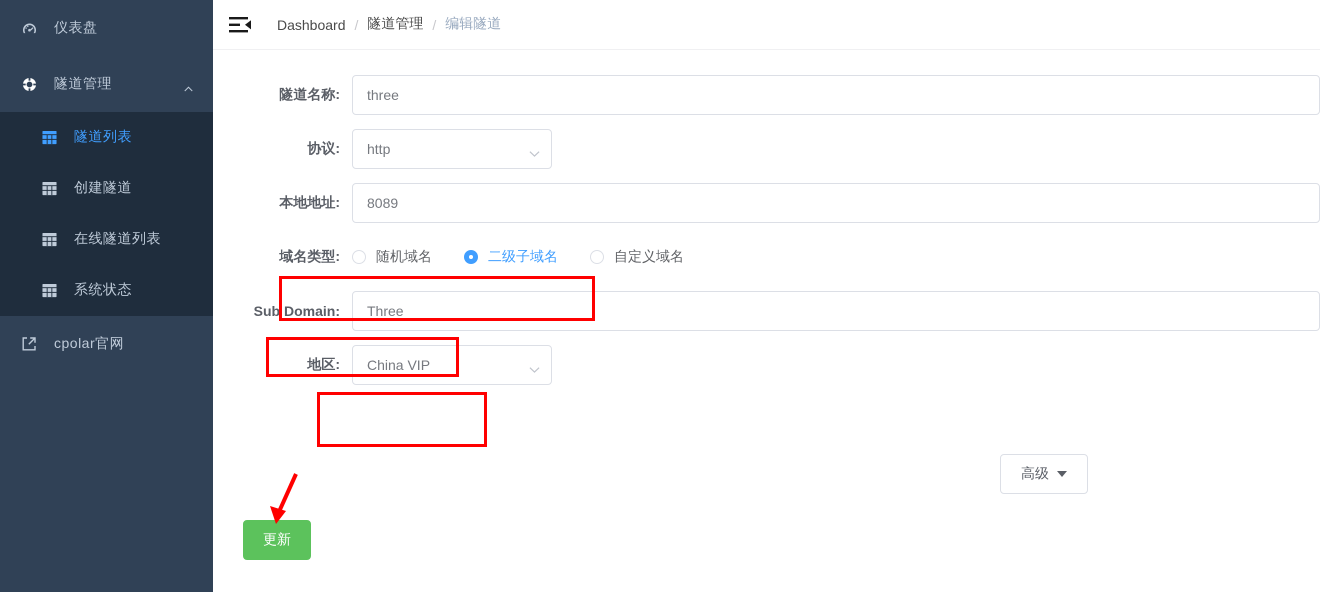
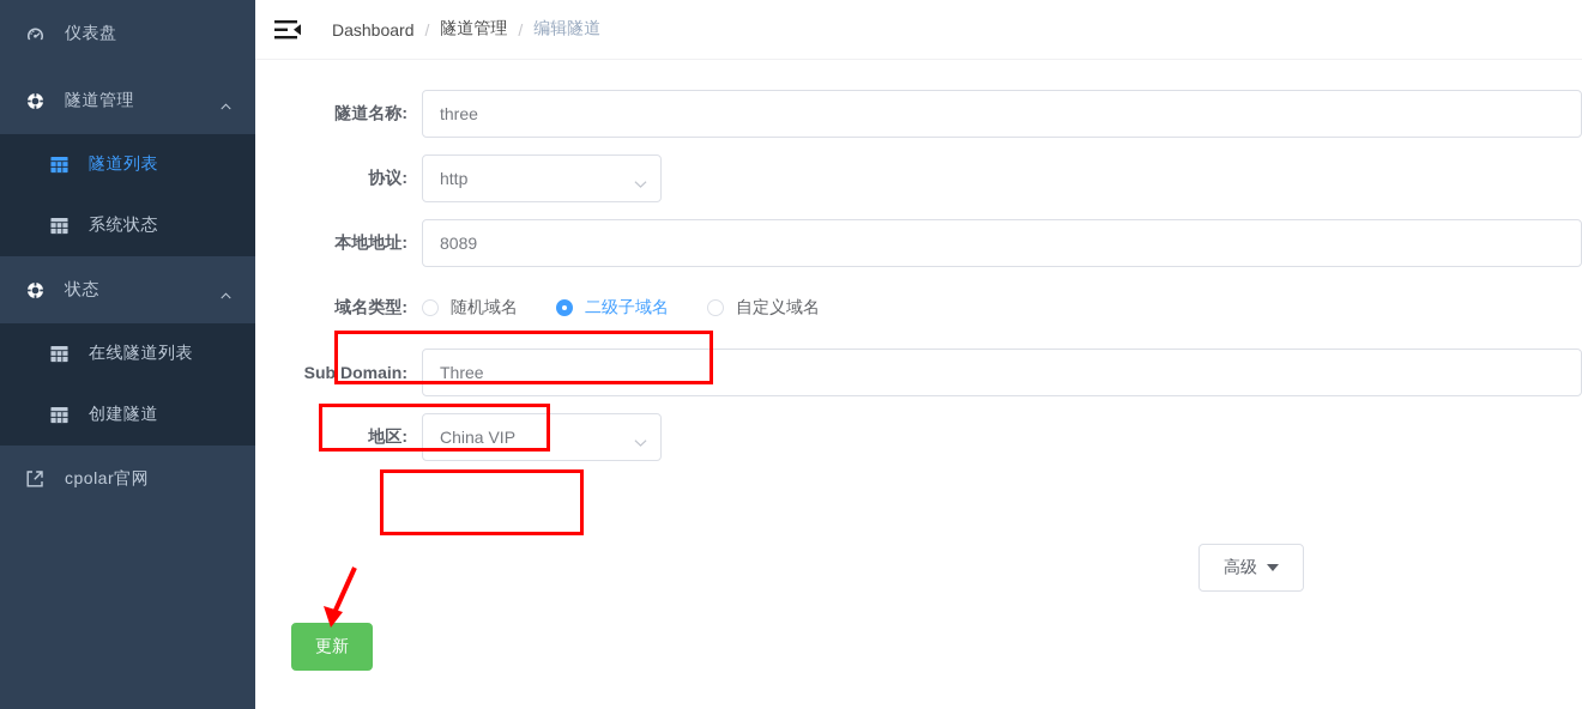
  仪表盘
  隧道管理
  隧道列表
- 创建隧道
+ 系统状态
+ 状态
  在线隧道列表
- 系统状态
+ 创建隧道
  cpolar官网
  Dashboard
  /
  隧道管理
  /
  编辑隧道
  隧道名称:
  three
  协议:
  http
  本地地址:
  8089
  域名类型:
  随机域名
  二级子域名
  自定义域名
  Sub Domain:
  Three
  地区:
  China VIP
  高级
  更新
